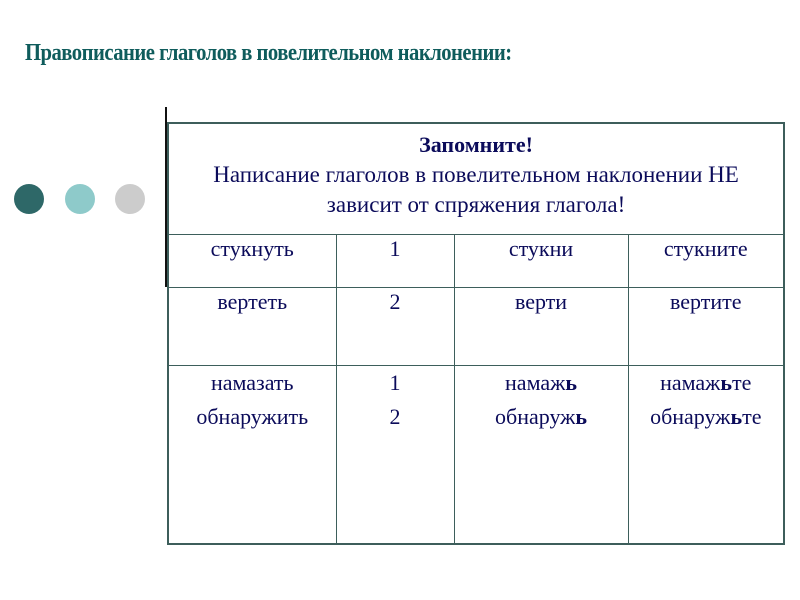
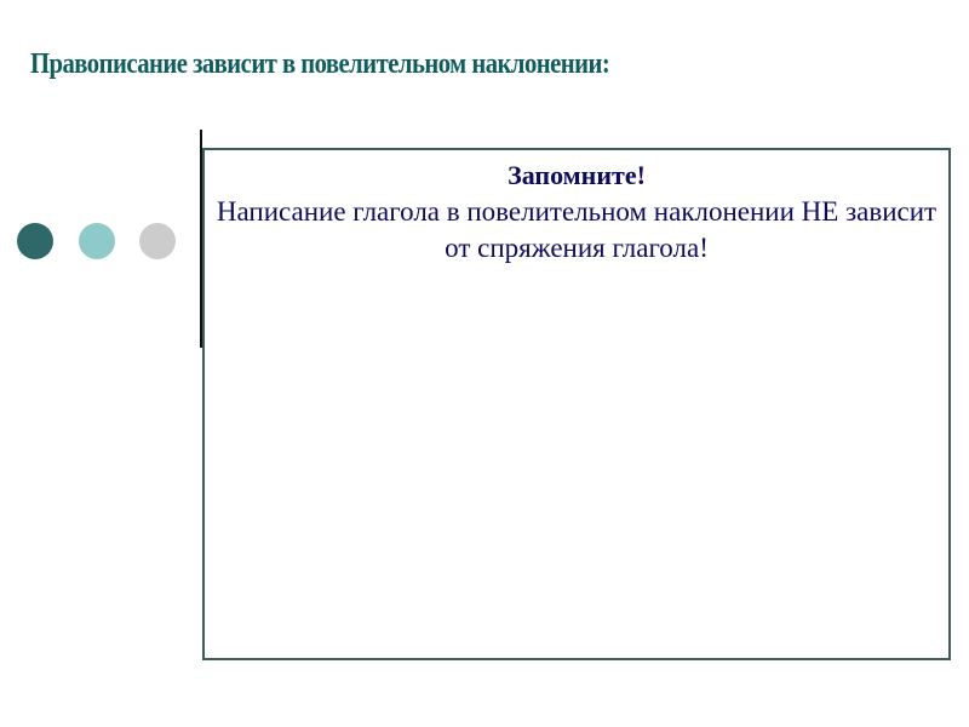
- Правописание глаголов в повелительном наклонении:
+ Правописание зависит в повелительном наклонении:
- Запомните! Написание глаголов в повелительном наклонении НЕ зависит от спряжения глагола!
+ Запомните! Написание глагола в повелительном наклонении НЕ зависит от спряжения глагола!
- стукнуть	1	стукни	стукните
- вертеть	2	верти	вертите
- намазать обнаружить	1 2	намажь обнаружь	намажьте обнаружьте
